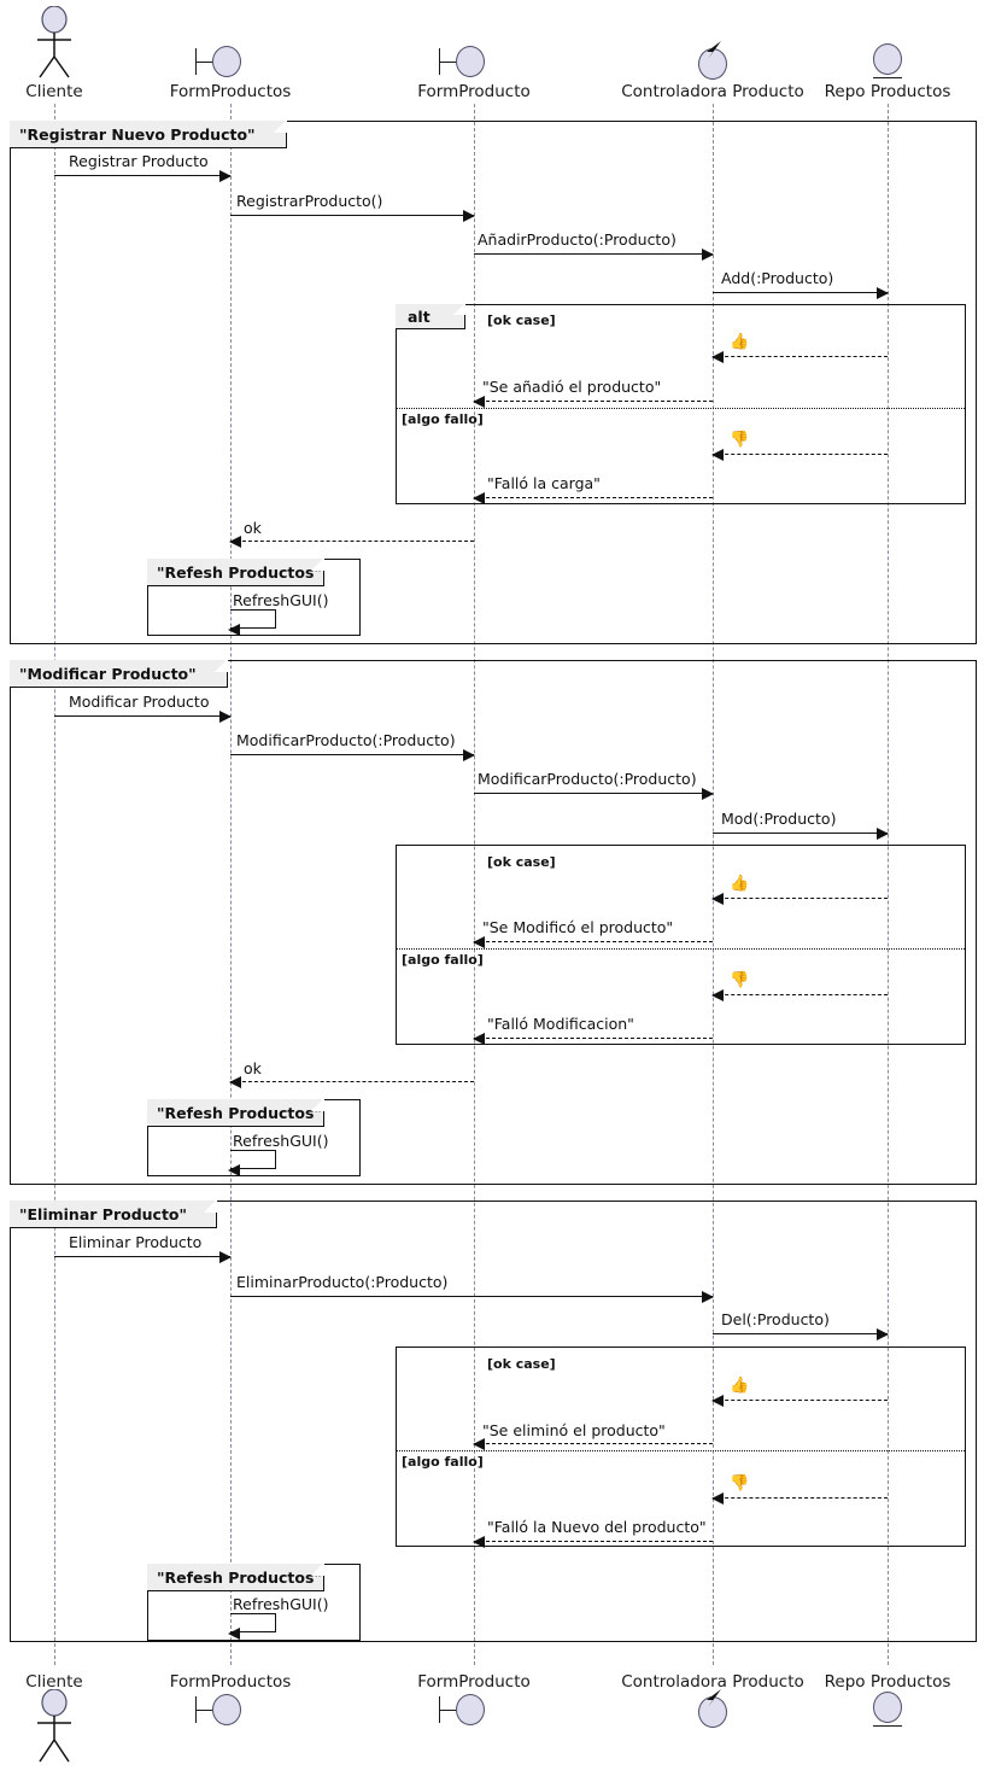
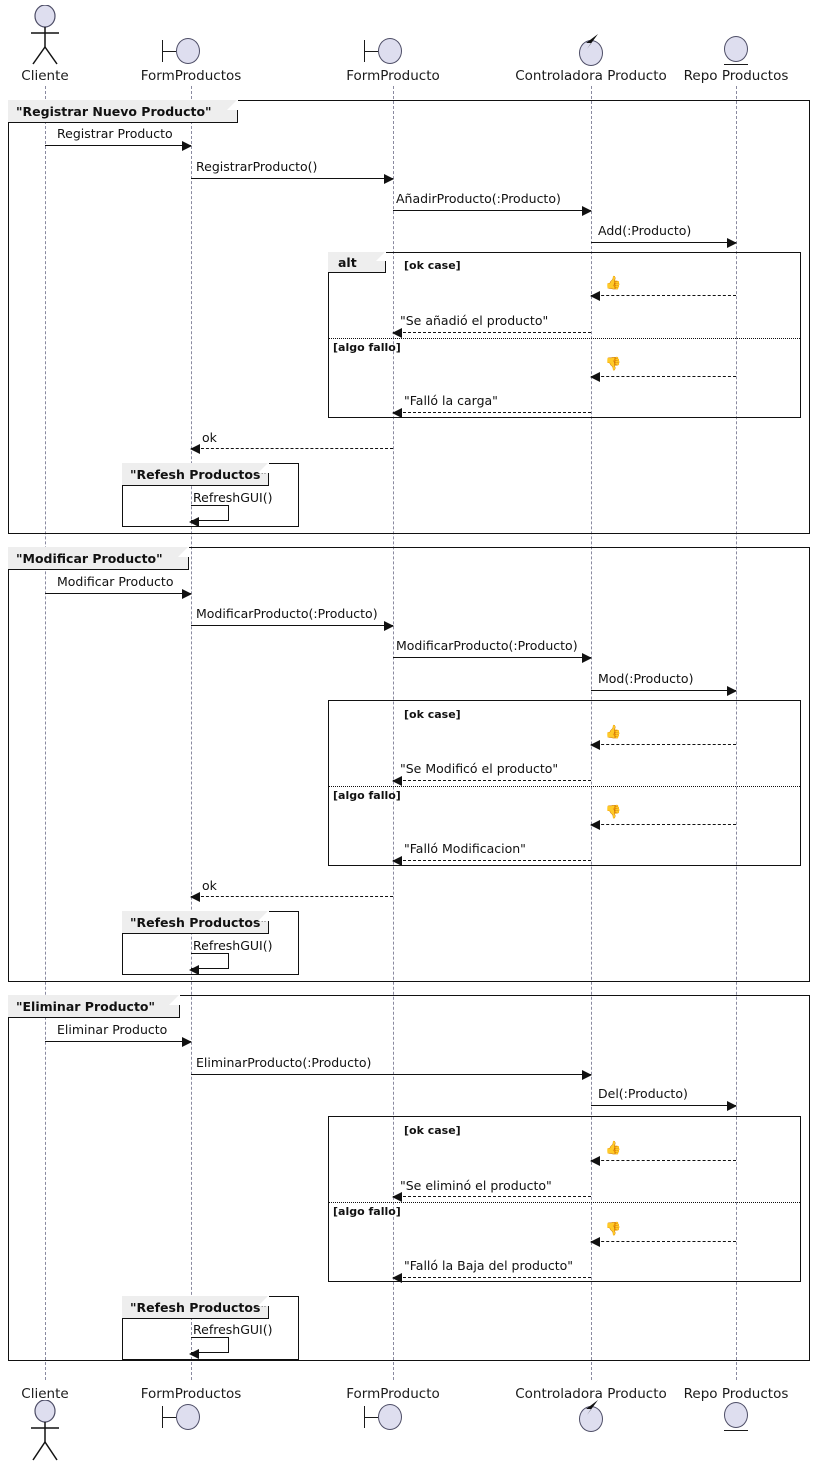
  Cliente
  FormProductos
  FormProducto
  Controladora Producto
  Repo Productos
  "Registrar Nuevo Producto"
  Registrar Producto
  RegistrarProducto()
  AñadirProducto(:Producto)
  Add(:Producto)
  alt
  [ok case]
  👍
  "Se añadió el producto"
  [algo fallo]
  👎
  "Falló la carga"
  ok
  "Refesh Productos"
  RefreshGUI()
  "Modificar Producto"
  Modificar Producto
  ModificarProducto(:Producto)
  ModificarProducto(:Producto)
  Mod(:Producto)
  [ok case]
  👍
  "Se Modificó el producto"
  [algo fallo]
  👎
  "Falló Modificacion"
  ok
  "Refesh Productos"
  RefreshGUI()
  "Eliminar Producto"
  Eliminar Producto
  EliminarProducto(:Producto)
  Del(:Producto)
  [ok case]
  👍
  "Se eliminó el producto"
  [algo fallo]
  👎
- "Falló la Nuevo del producto"
+ "Falló la Baja del producto"
  "Refesh Productos"
  RefreshGUI()
  Cliente
  FormProductos
  FormProducto
  Controladora Producto
  Repo Productos
